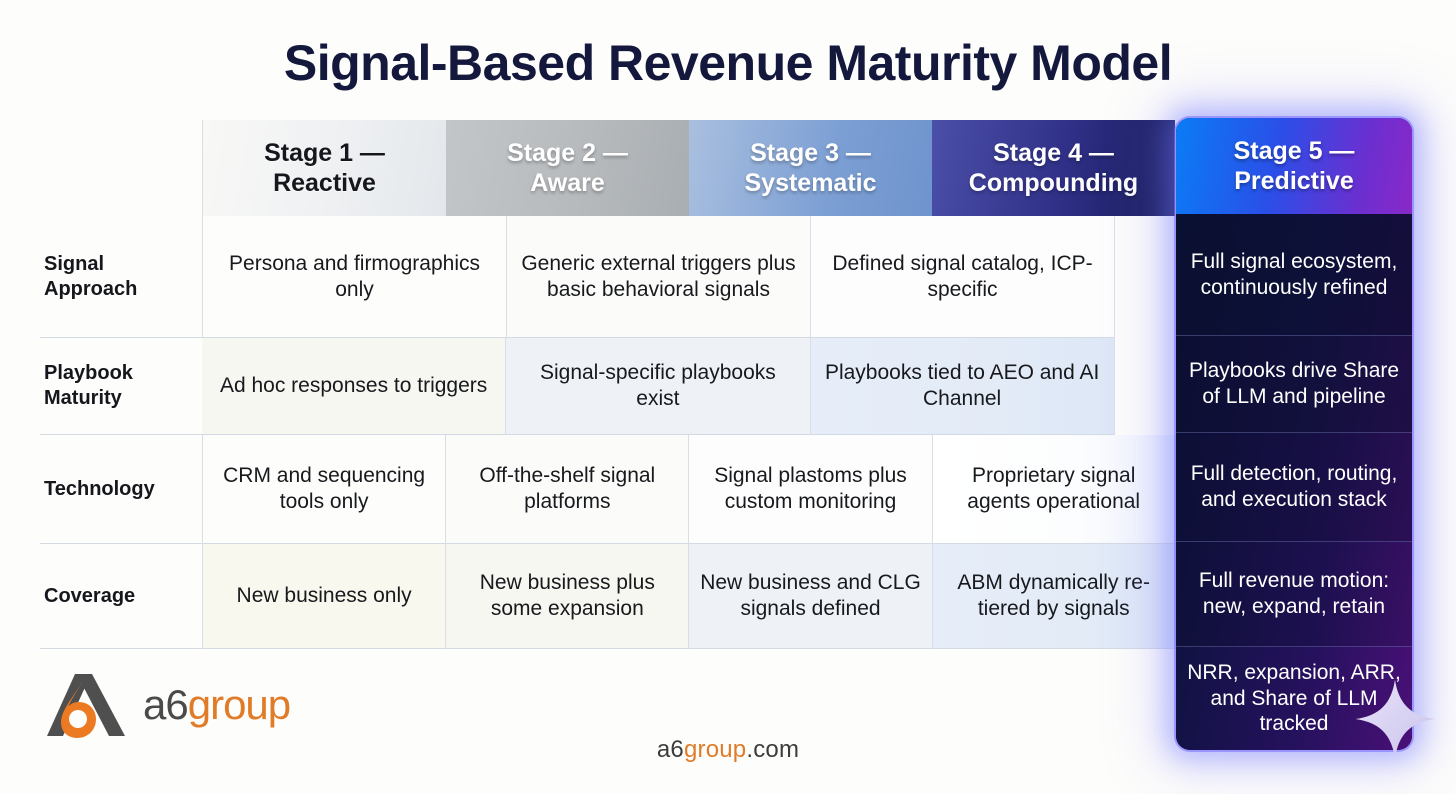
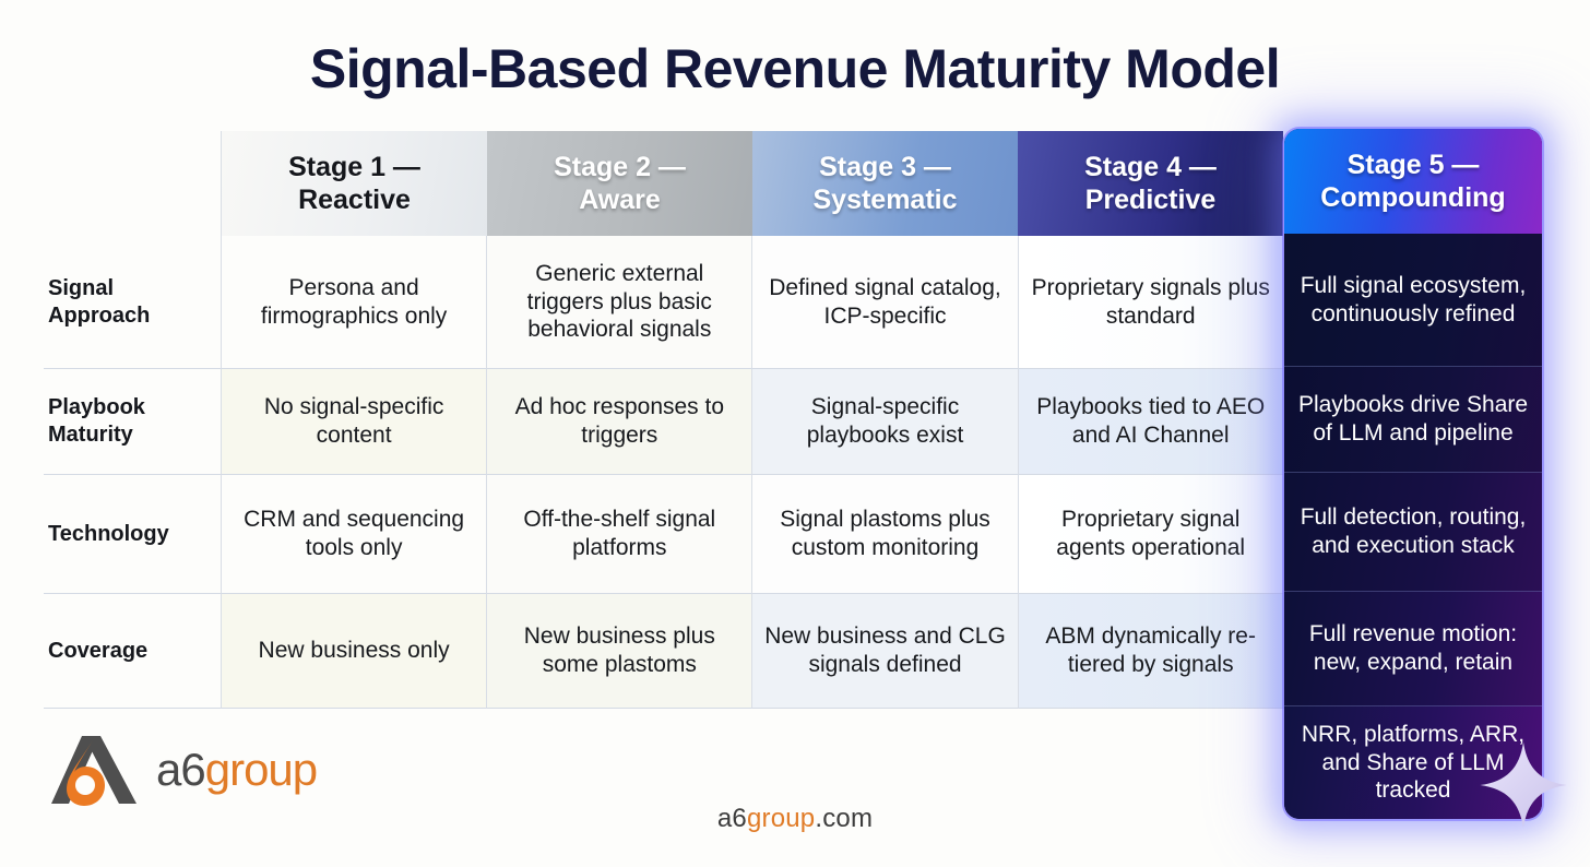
  Signal-Based Revenue Maturity Model
  Stage 1 —
  Reactive
  Stage 2 —
  Aware
  Stage 3 —
  Systematic
  Stage 4 —
- Compounding
+ Predictive
  Signal Approach
  Persona and firmographics only
  Generic external triggers plus basic behavioral signals
  Defined signal catalog, ICP-specific
+ Proprietary signals plus standard
  Playbook Maturity
+ No signal-specific content
  Ad hoc responses to triggers
  Signal-specific playbooks exist
  Playbooks tied to AEO and AI Channel
  Technology
  CRM and sequencing tools only
  Off-the-shelf signal platforms
  Signal plastoms plus custom monitoring
  Proprietary signal agents operational
  Coverage
  New business only
- New business plus some expansion
+ New business plus some plastoms
  New business and CLG signals defined
  ABM dynamically re-tiered by signals
  Stage 5 —
- Predictive
+ Compounding
  Full signal ecosystem, continuously refined
  Playbooks drive Share of LLM and pipeline
  Full detection, routing, and execution stack
  Full revenue motion: new, expand, retain
- NRR, expansion, ARR, and Share of LLM tracked
+ NRR, platforms, ARR, and Share of LLM tracked
  a6group
  a6group.com
